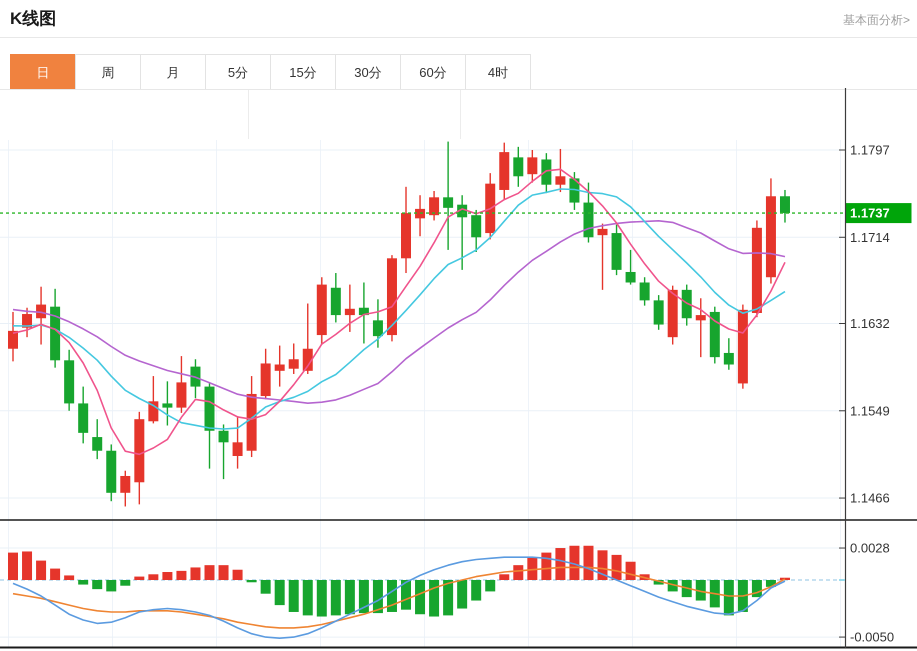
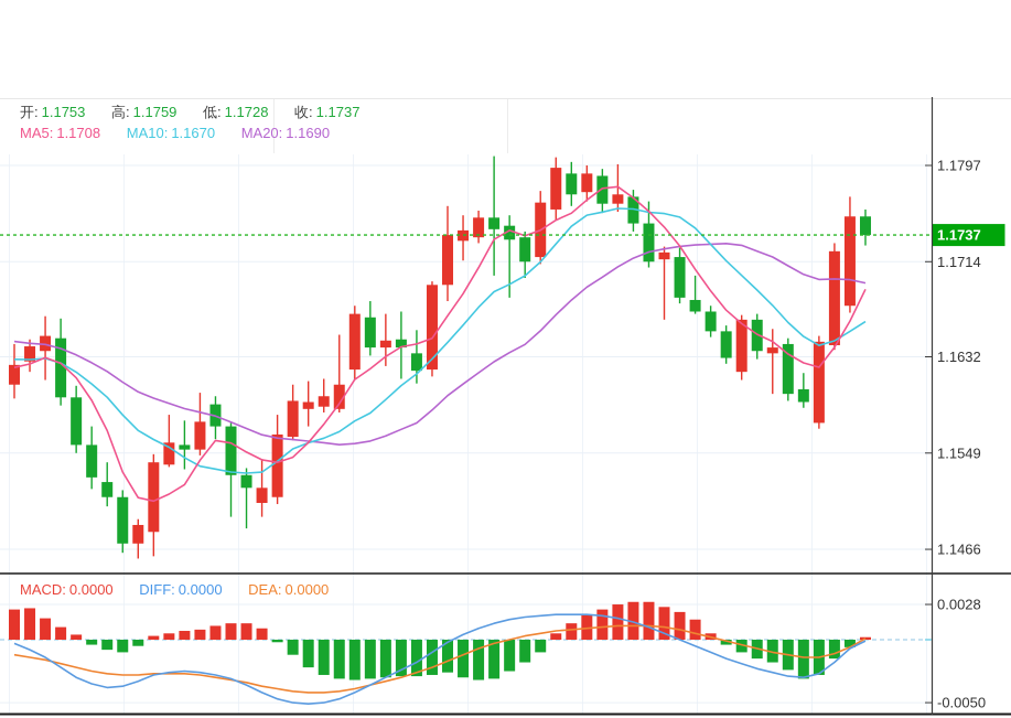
- K线图
- 基本面分析>
- 日
- 周
- 月
- 5分
- 15分
- 30分
- 60分
- 4时
  1.1737
  1.1797
  1.1714
  1.1632
  1.1549
  1.1466
  0.0028
  -0.0050
+ 开: 1.1753 高: 1.1759 低: 1.1728 收: 1.1737
+ MA5: 1.1708 MA10: 1.1670 MA20: 1.1690
+ MACD: 0.0000 DIFF: 0.0000 DEA: 0.0000
